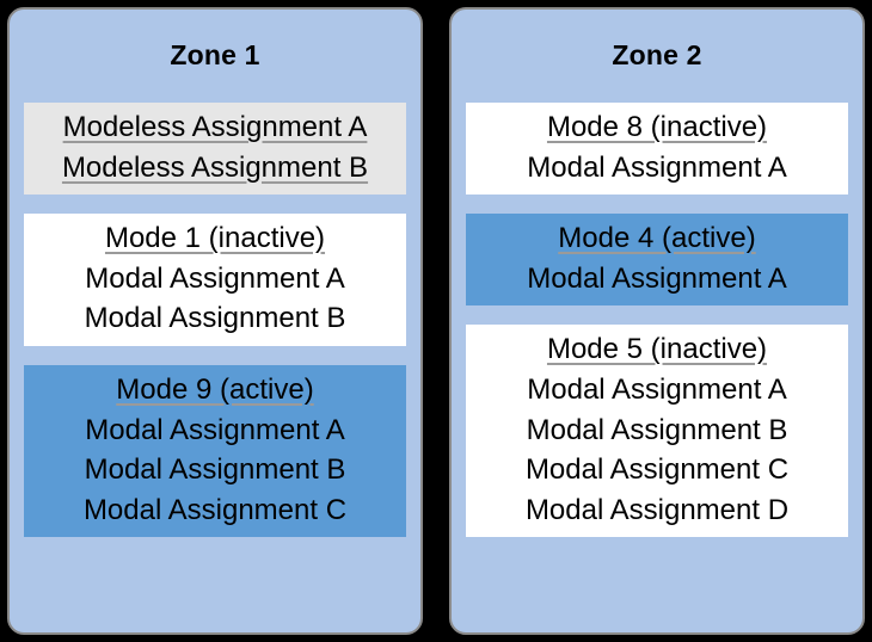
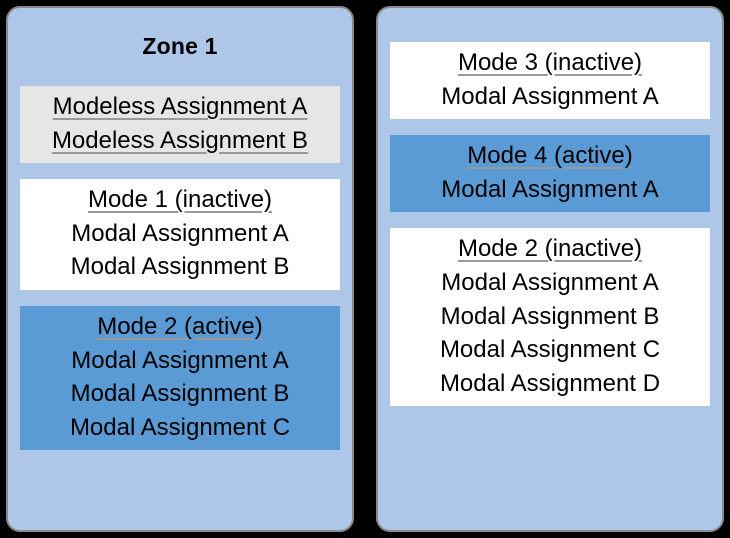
  Zone 1
  Modeless Assignment A
  Modeless Assignment B
  Mode 1 (inactive)
  Modal Assignment A
  Modal Assignment B
- Mode 9 (active)
+ Mode 2 (active)
  Modal Assignment A
  Modal Assignment B
  Modal Assignment C
- Zone 2
- Mode 8 (inactive)
+ Mode 3 (inactive)
  Modal Assignment A
  Mode 4 (active)
  Modal Assignment A
- Mode 5 (inactive)
+ Mode 2 (inactive)
  Modal Assignment A
  Modal Assignment B
  Modal Assignment C
  Modal Assignment D
